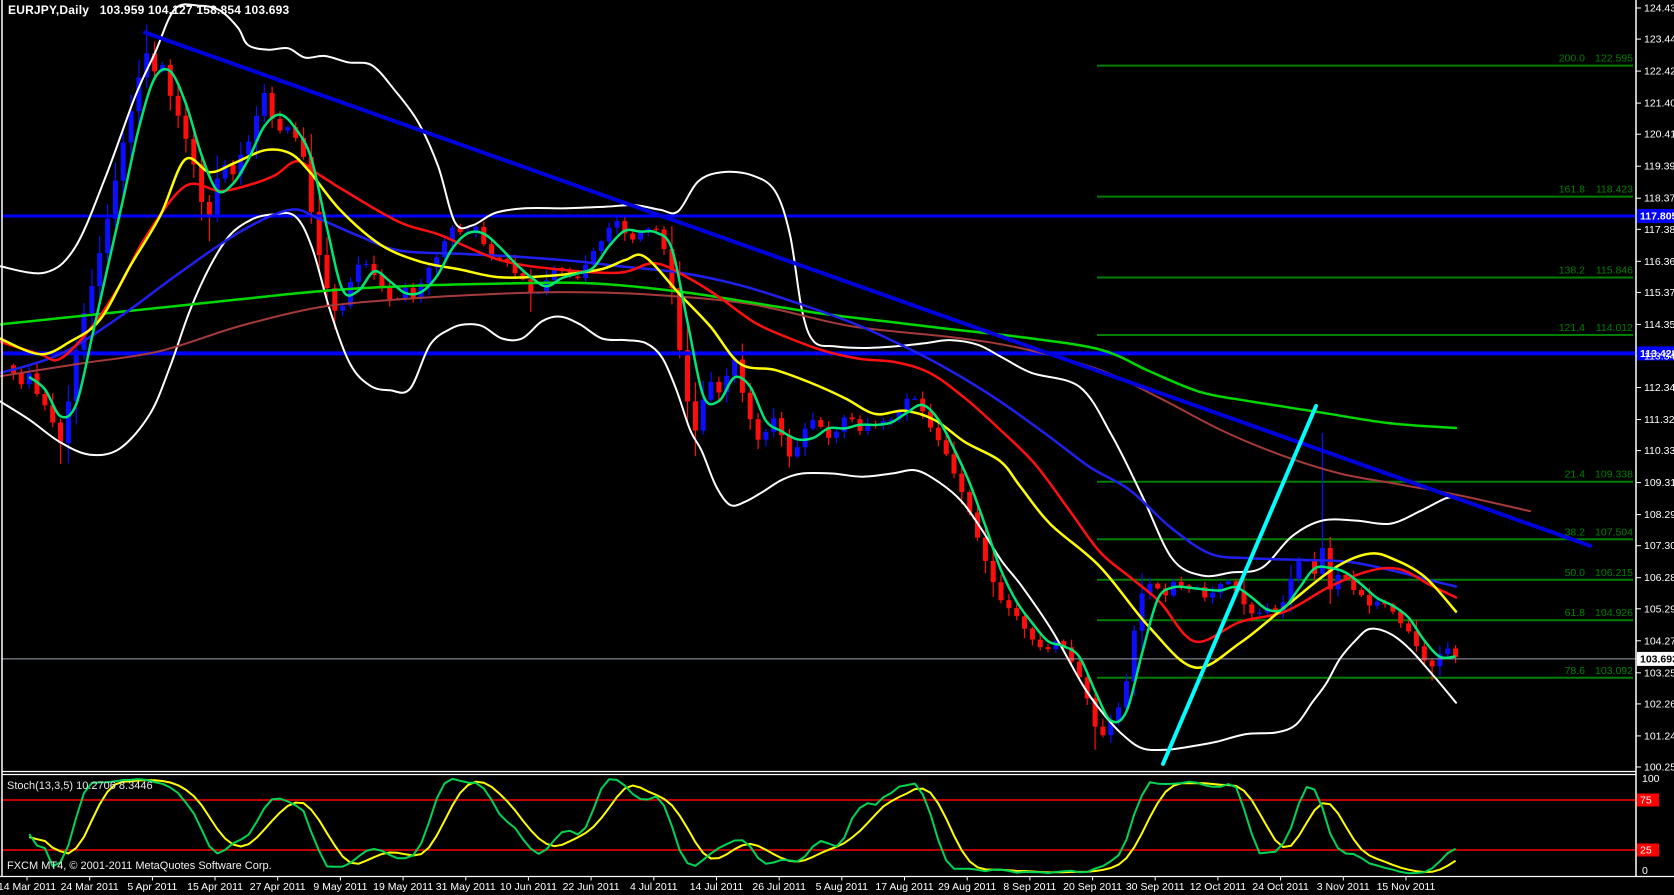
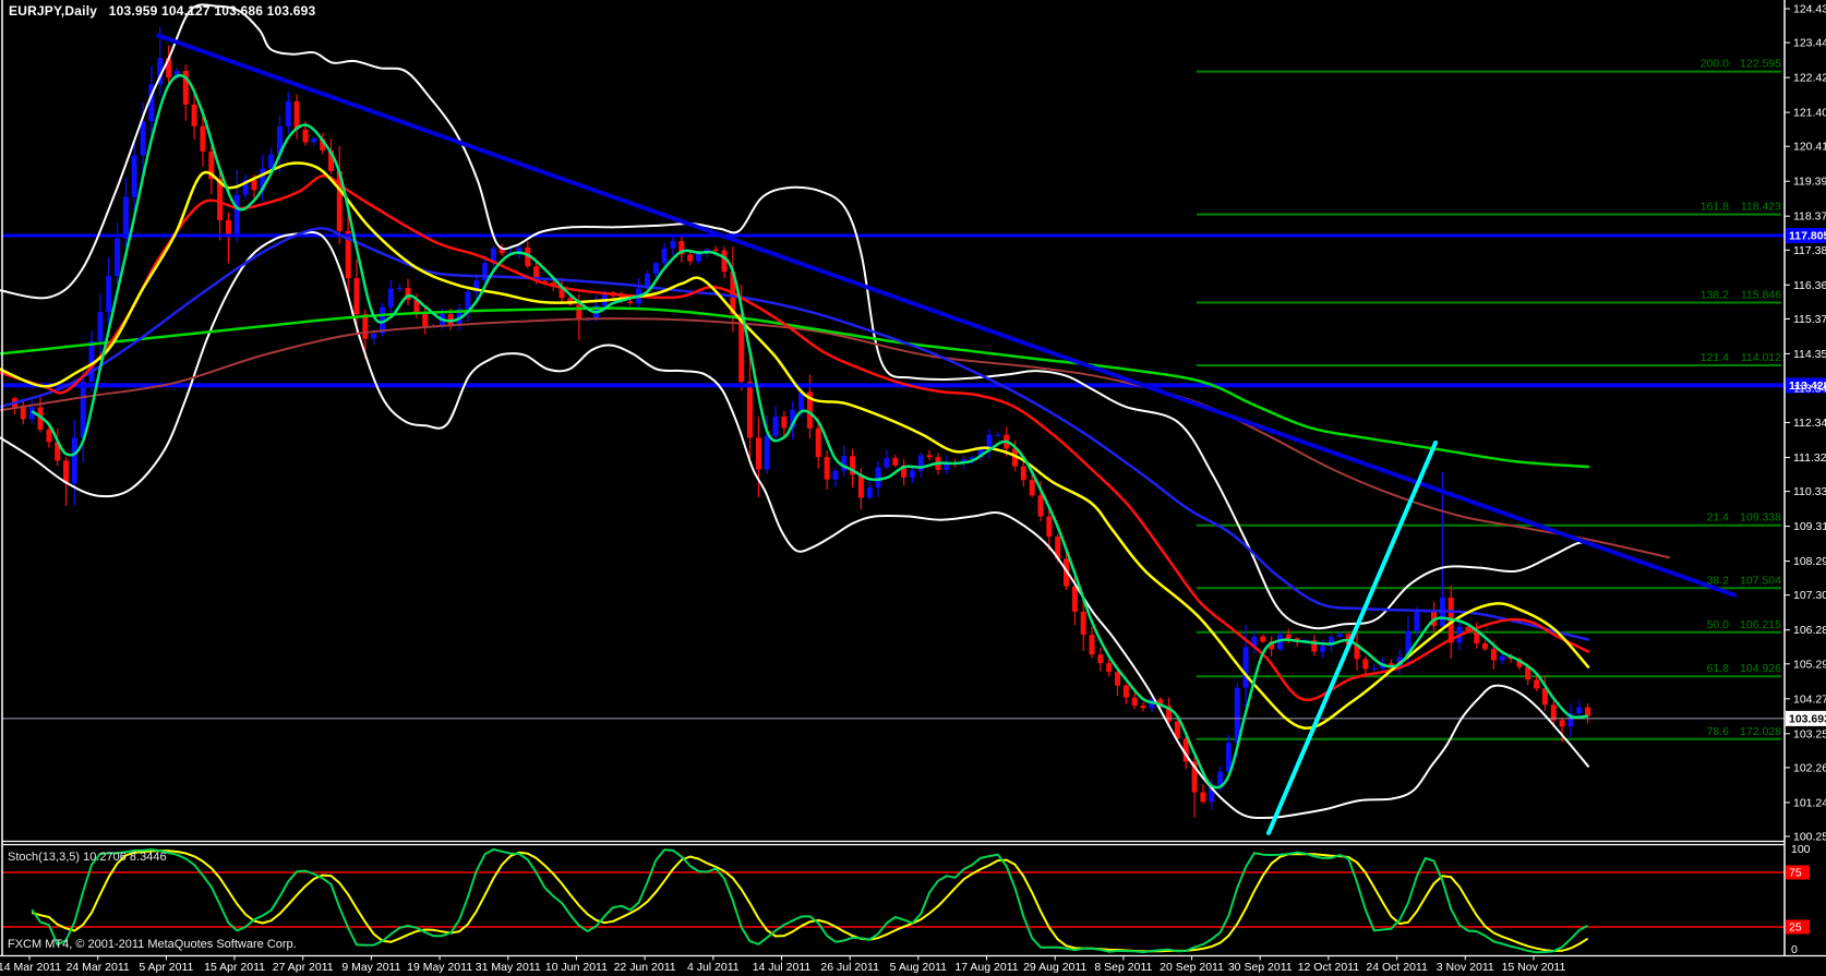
  200.0
  122.595
  161.8
  118.423
  138.2
  115.846
  121.4
  114.012
  21.4
  109.338
  38.2
  107.504
  50.0
  106.215
  61.8
  104.926
  78.6
- 103.092
+ 172.028
  124.43
  123.44
  122.42
  121.40
  120.41
  119.39
  118.37
  117.38
  116.36
  115.37
  114.35
  113.34
  112.34
  111.32
  110.33
  109.31
  108.29
  107.30
  106.28
  105.29
  104.27
  103.25
  102.26
  101.24
  100.25
  117.80
  113.42
  103.69
  100
  0
  75
  25
  14 Mar 2011
  24 Mar 2011
  5 Apr 2011
  15 Apr 2011
  27 Apr 2011
  9 May 2011
  19 May 2011
  31 May 2011
  10 Jun 2011
  22 Jun 2011
  4 Jul 2011
  14 Jul 2011
  26 Jul 2011
  5 Aug 2011
  17 Aug 2011
  29 Aug 2011
  8 Sep 2011
  20 Sep 2011
  30 Sep 2011
  12 Oct 2011
  24 Oct 2011
  3 Nov 2011
  15 Nov 2011
- EURJPY,Daily 103.959 104.127 158.854 103.693
+ EURJPY,Daily 103.959 104.127 103.686 103.693
  Stoch(13,3,5) 10.2706 8.3446
  FXCM MT4, © 2001-2011 MetaQuotes Software Corp.
